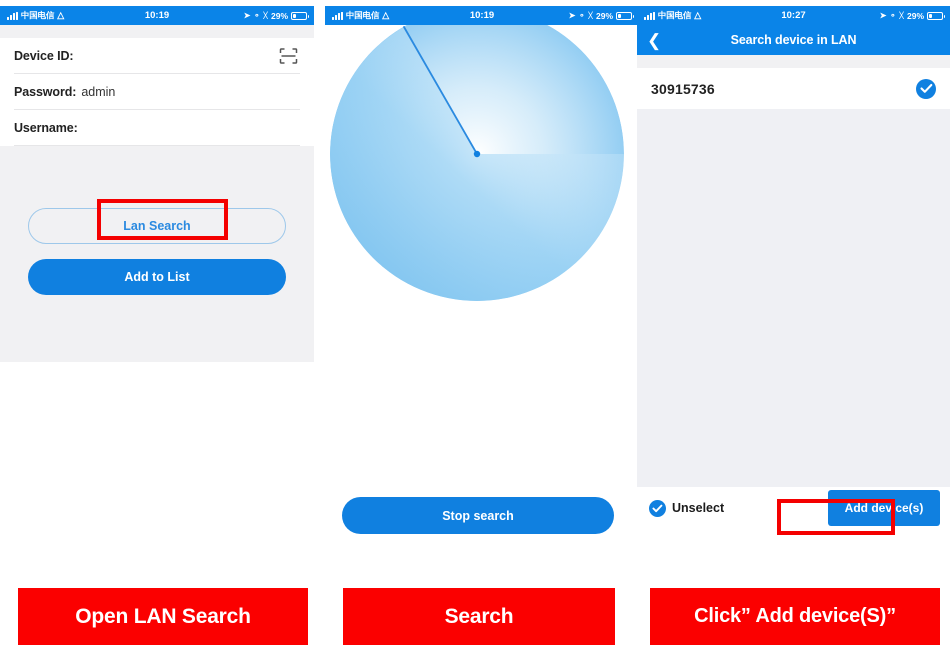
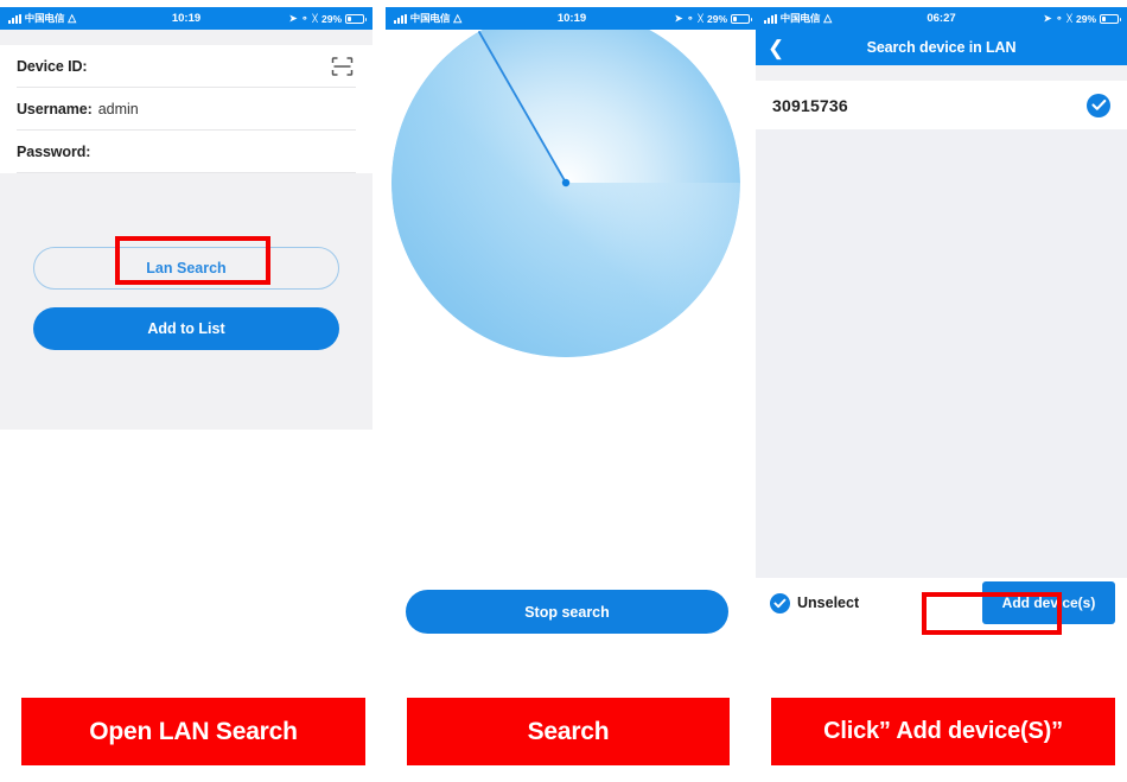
  中国电信
  △
  10:19
  ➤
  ⚬
  ᚷ
  29%
  Device ID:
- Password:
+ Username:
  admin
- Username:
+ Password:
  Lan Search
  Add to List
  中国电信
  △
  10:19
  ➤
  ⚬
  ᚷ
  29%
  Stop search
  中国电信
  △
- 10:27
+ 06:27
  ➤
  ⚬
  ᚷ
  29%
  ❮
  Search device in LAN
  30915736
  Unselect
  Add device(s)
  Open LAN Search
  Search
  Click” Add device(S)”
